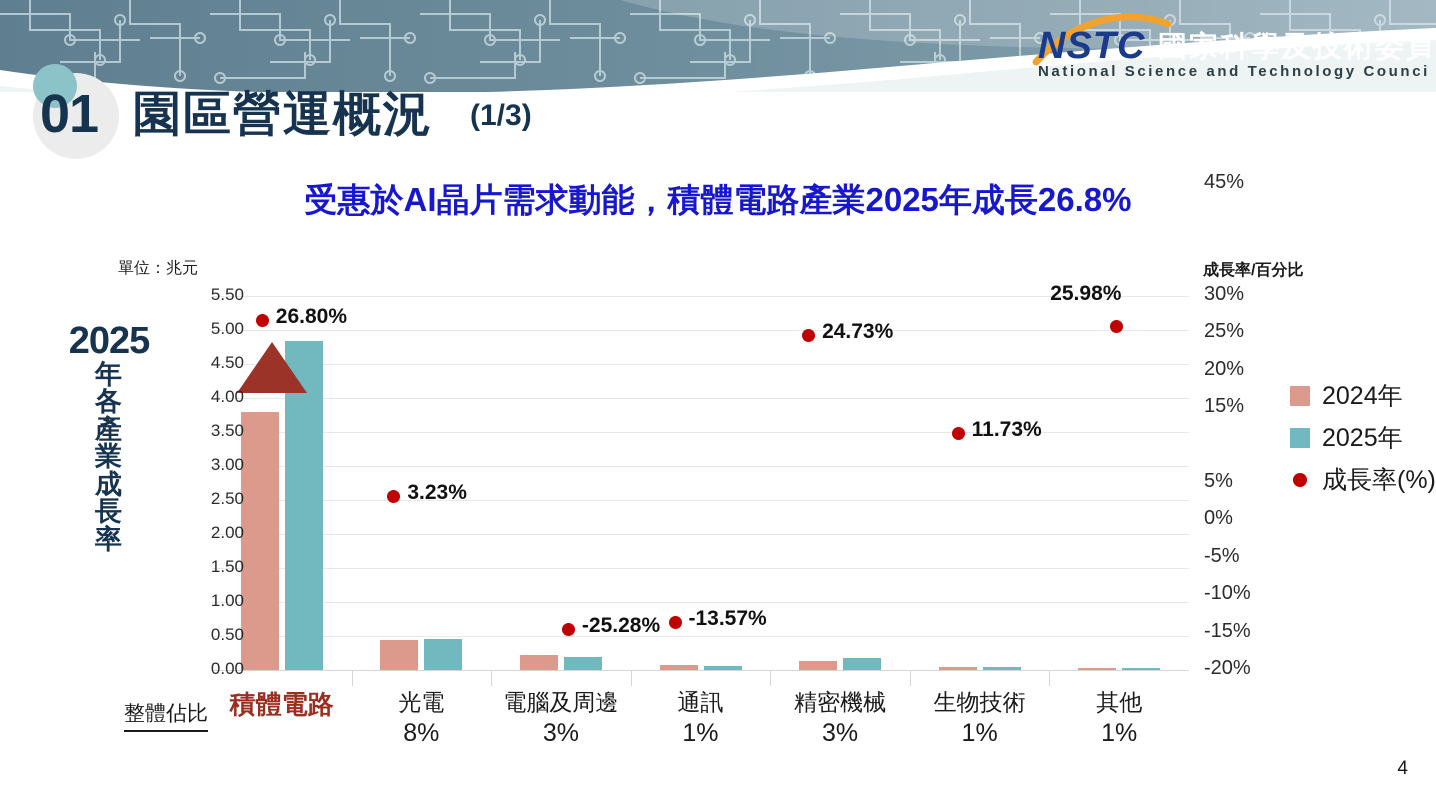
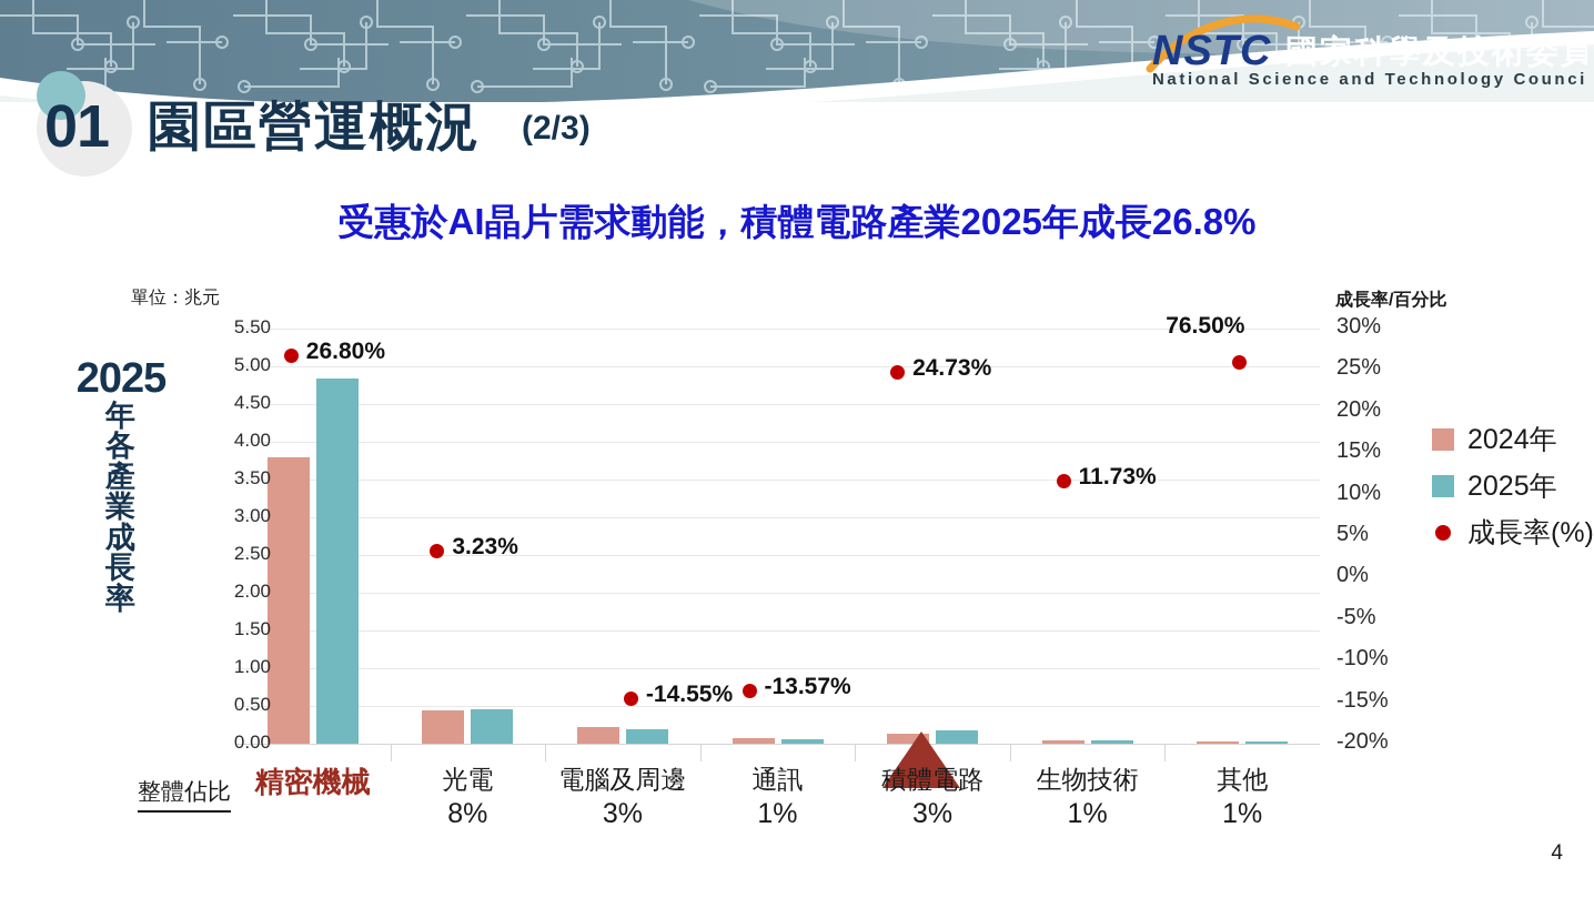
  NSTC
  國家科學及技術委員
  National Science and Technology Counci
  01
  園區營運概況
- (1/3)
+ (2/3)
  受惠於AI晶片需求動能，積體電路產業2025年成長26.8%
  單位：兆元
  成長率/百分比
  2025
  年
  各
  產
  業
  成
  長
  率
  26.80%
  3.23%
- -25.28%
+ -14.55%
  -13.57%
  24.73%
  11.73%
- 25.98%
+ 76.50%
  0.00
  0.50
  1.00
  1.50
  2.00
  2.50
  3.00
  3.50
  4.00
  4.50
  5.00
  5.50
  -20%
  -15%
  -10%
  -5%
  0%
  5%
- 45%
+ 10%
  15%
  20%
  25%
  30%
- 積體電路
+ 精密機械
  光電
  8%
  電腦及周邊
  3%
  通訊
  1%
- 精密機械
+ 積體電路
  3%
  生物技術
  1%
  其他
  1%
  整體佔比
  2024年
  2025年
  成長率(%)
  4
